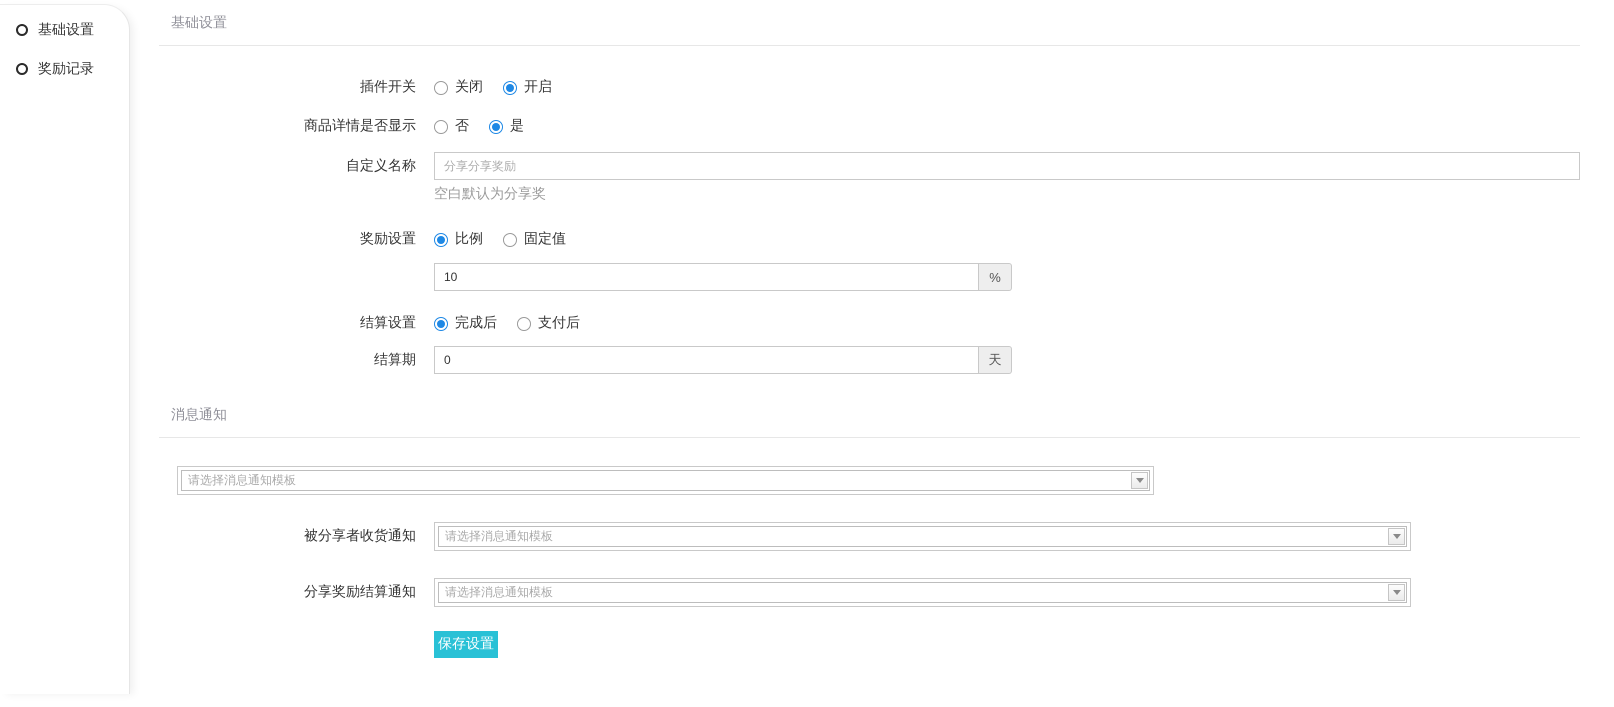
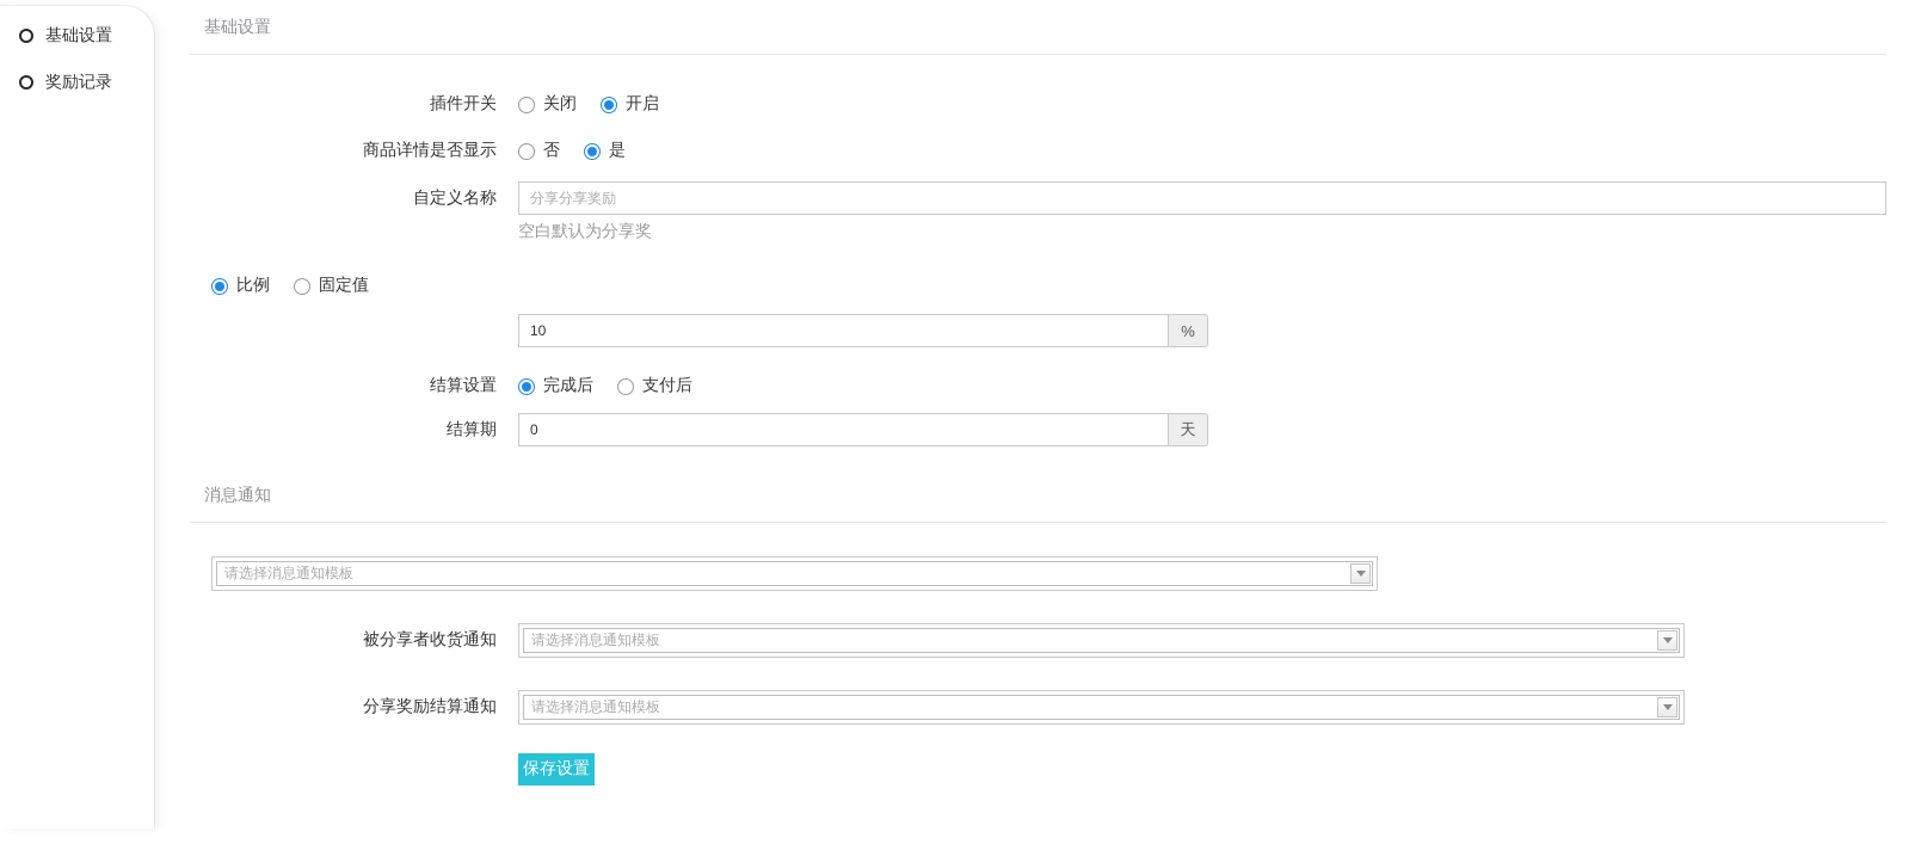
  基础设置
  奖励记录
  基础设置
  插件开关
  关闭
  开启
  商品详情是否显示
  否
  是
  自定义名称
  分享分享奖励
  空白默认为分享奖
- 奖励设置
  比例
  固定值
  10
  %
  结算设置
  完成后
  支付后
  结算期
  0
  天
  消息通知
  请选择消息通知模板
  被分享者收货通知
  请选择消息通知模板
  分享奖励结算通知
  请选择消息通知模板
  保存设置
